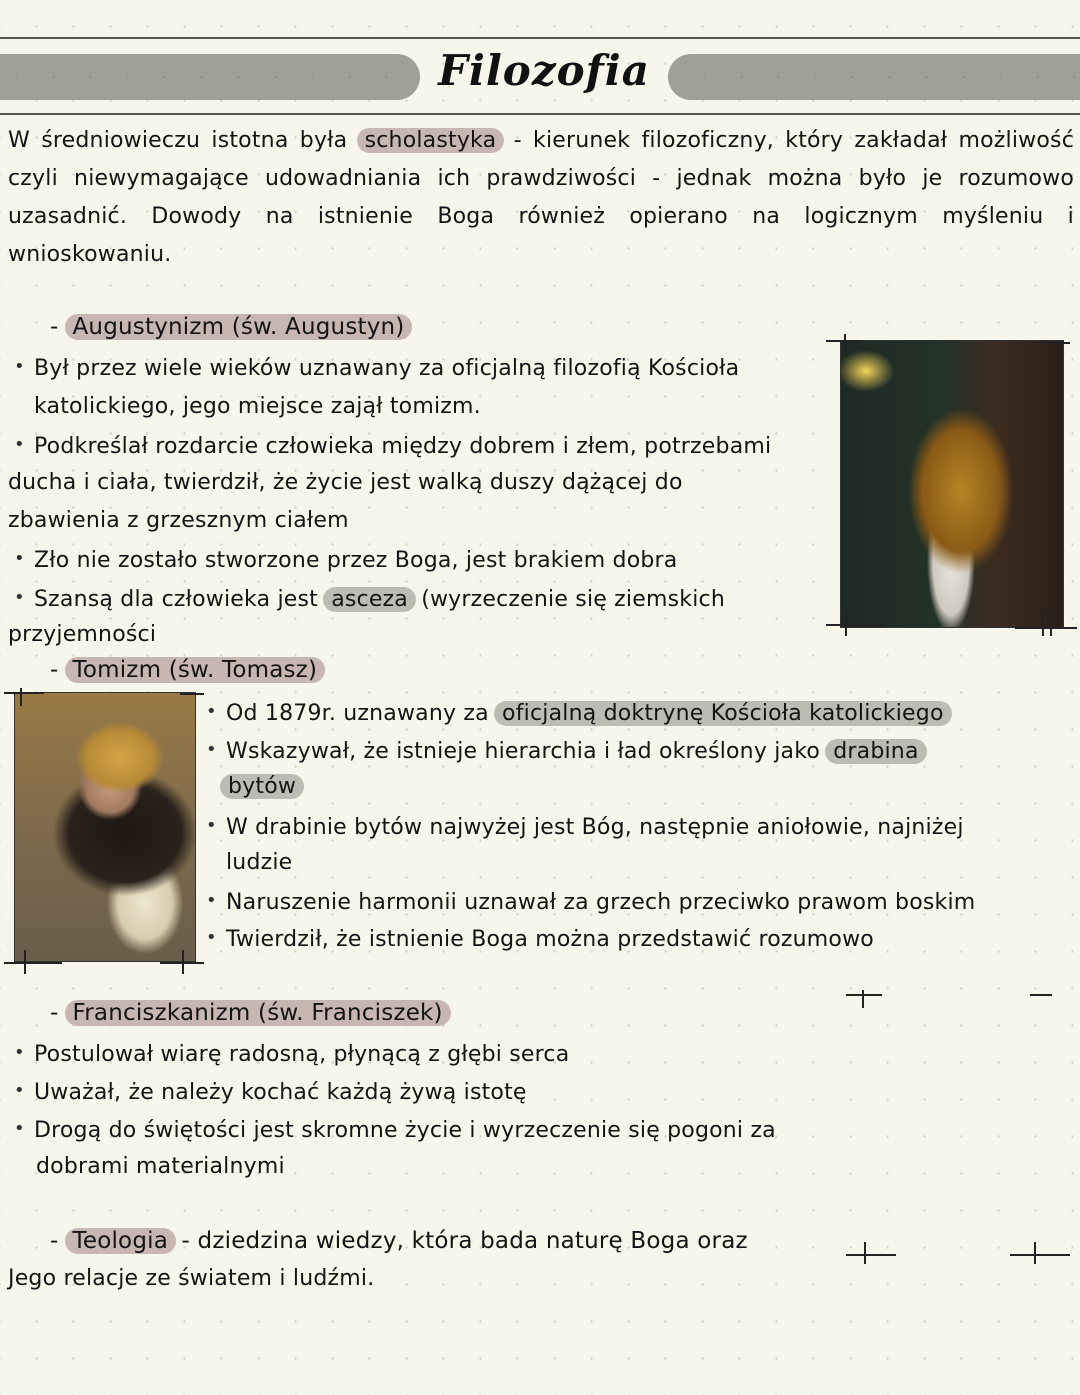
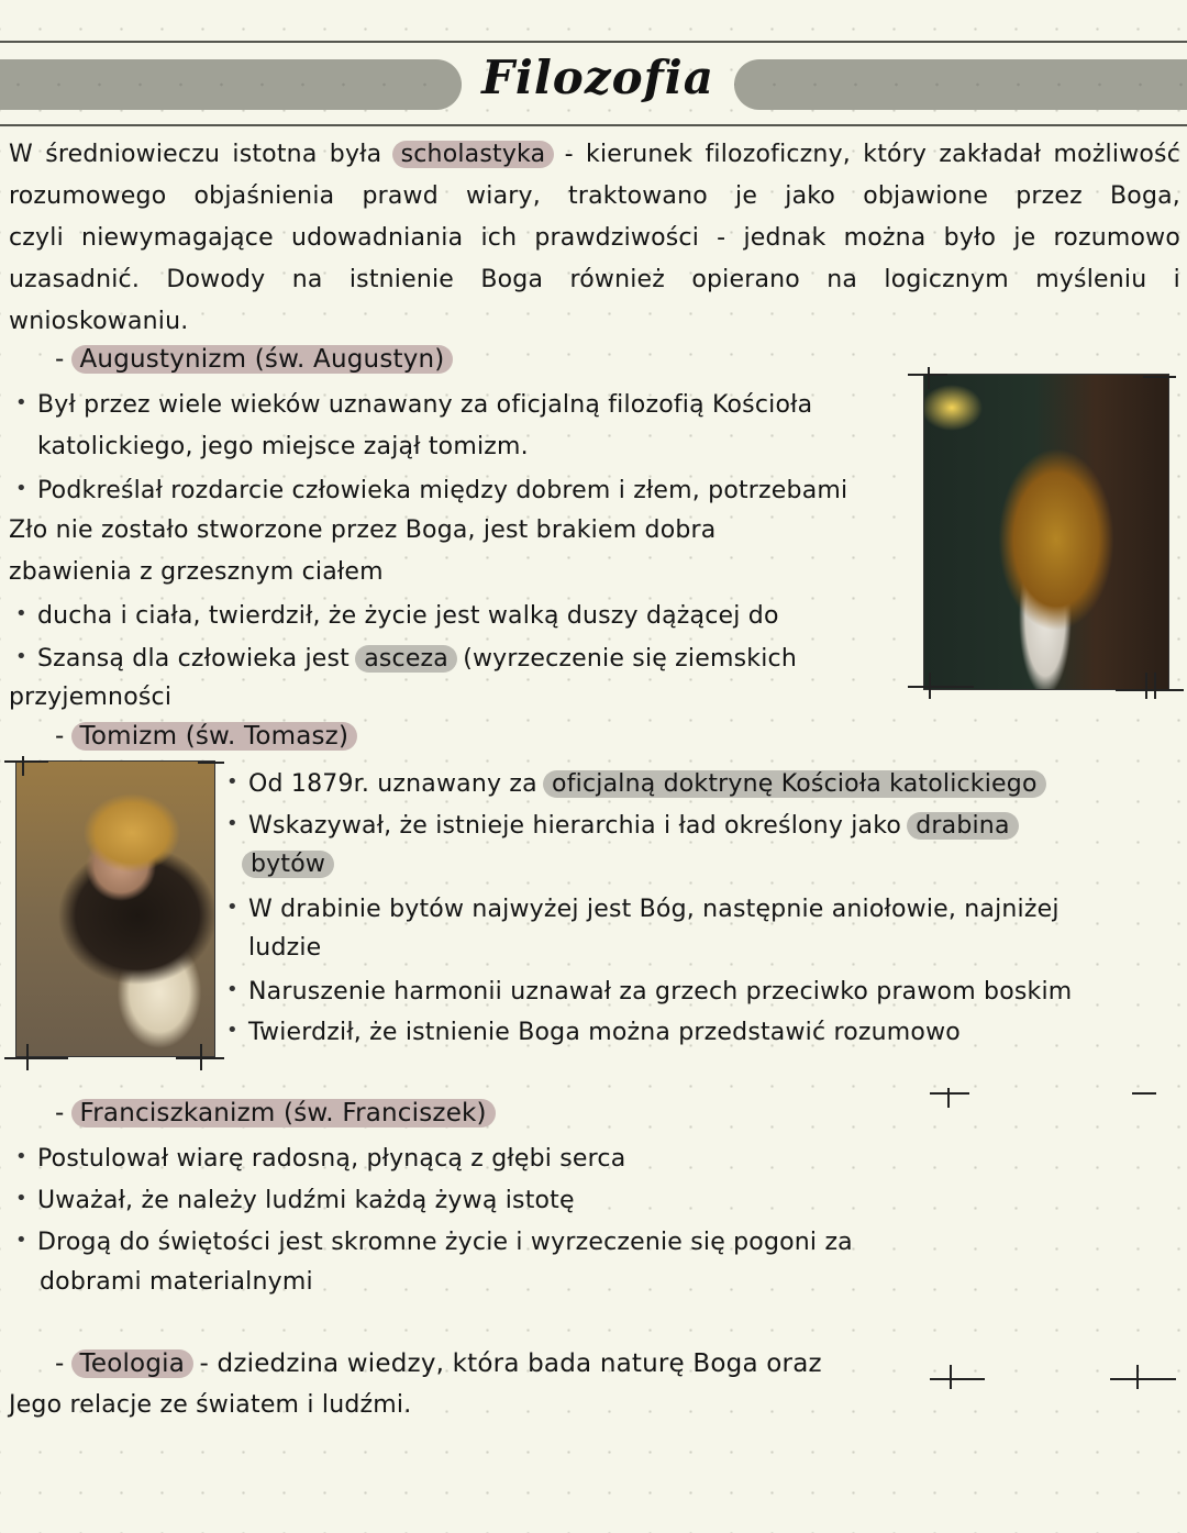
  Filozofia
  W średniowieczu istotna była scholastyka - kierunek filozoficzny, który zakładał możliwość
+ rozumowego objaśnienia prawd wiary, traktowano je jako objawione przez Boga,
  czyli niewymagające udowadniania ich prawdziwości - jednak można było je rozumowo
  uzasadnić. Dowody na istnienie Boga również opierano na logicznym myśleniu i
  wnioskowaniu.
  - Augustynizm (św. Augustyn)
  Był przez wiele wieków uznawany za oficjalną filozofią Kościoła
  katolickiego, jego miejsce zajął tomizm.
  Podkreślał rozdarcie człowieka między dobrem i złem, potrzebami
- ducha i ciała, twierdził, że życie jest walką duszy dążącej do
+ Zło nie zostało stworzone przez Boga, jest brakiem dobra
  zbawienia z grzesznym ciałem
- Zło nie zostało stworzone przez Boga, jest brakiem dobra
+ ducha i ciała, twierdził, że życie jest walką duszy dążącej do
  Szansą dla człowieka jest asceza (wyrzeczenie się ziemskich
  przyjemności
  - Tomizm (św. Tomasz)
  Od 1879r. uznawany za oficjalną doktrynę Kościoła katolickiego
  Wskazywał, że istnieje hierarchia i ład określony jako drabina
  bytów
  W drabinie bytów najwyżej jest Bóg, następnie aniołowie, najniżej
  ludzie
  Naruszenie harmonii uznawał za grzech przeciwko prawom boskim
  Twierdził, że istnienie Boga można przedstawić rozumowo
  - Franciszkanizm (św. Franciszek)
  Postulował wiarę radosną, płynącą z głębi serca
- Uważał, że należy kochać każdą żywą istotę
+ Uważał, że należy ludźmi każdą żywą istotę
  Drogą do świętości jest skromne życie i wyrzeczenie się pogoni za
  dobrami materialnymi
  - Teologia - dziedzina wiedzy, która bada naturę Boga oraz
  Jego relacje ze światem i ludźmi.
